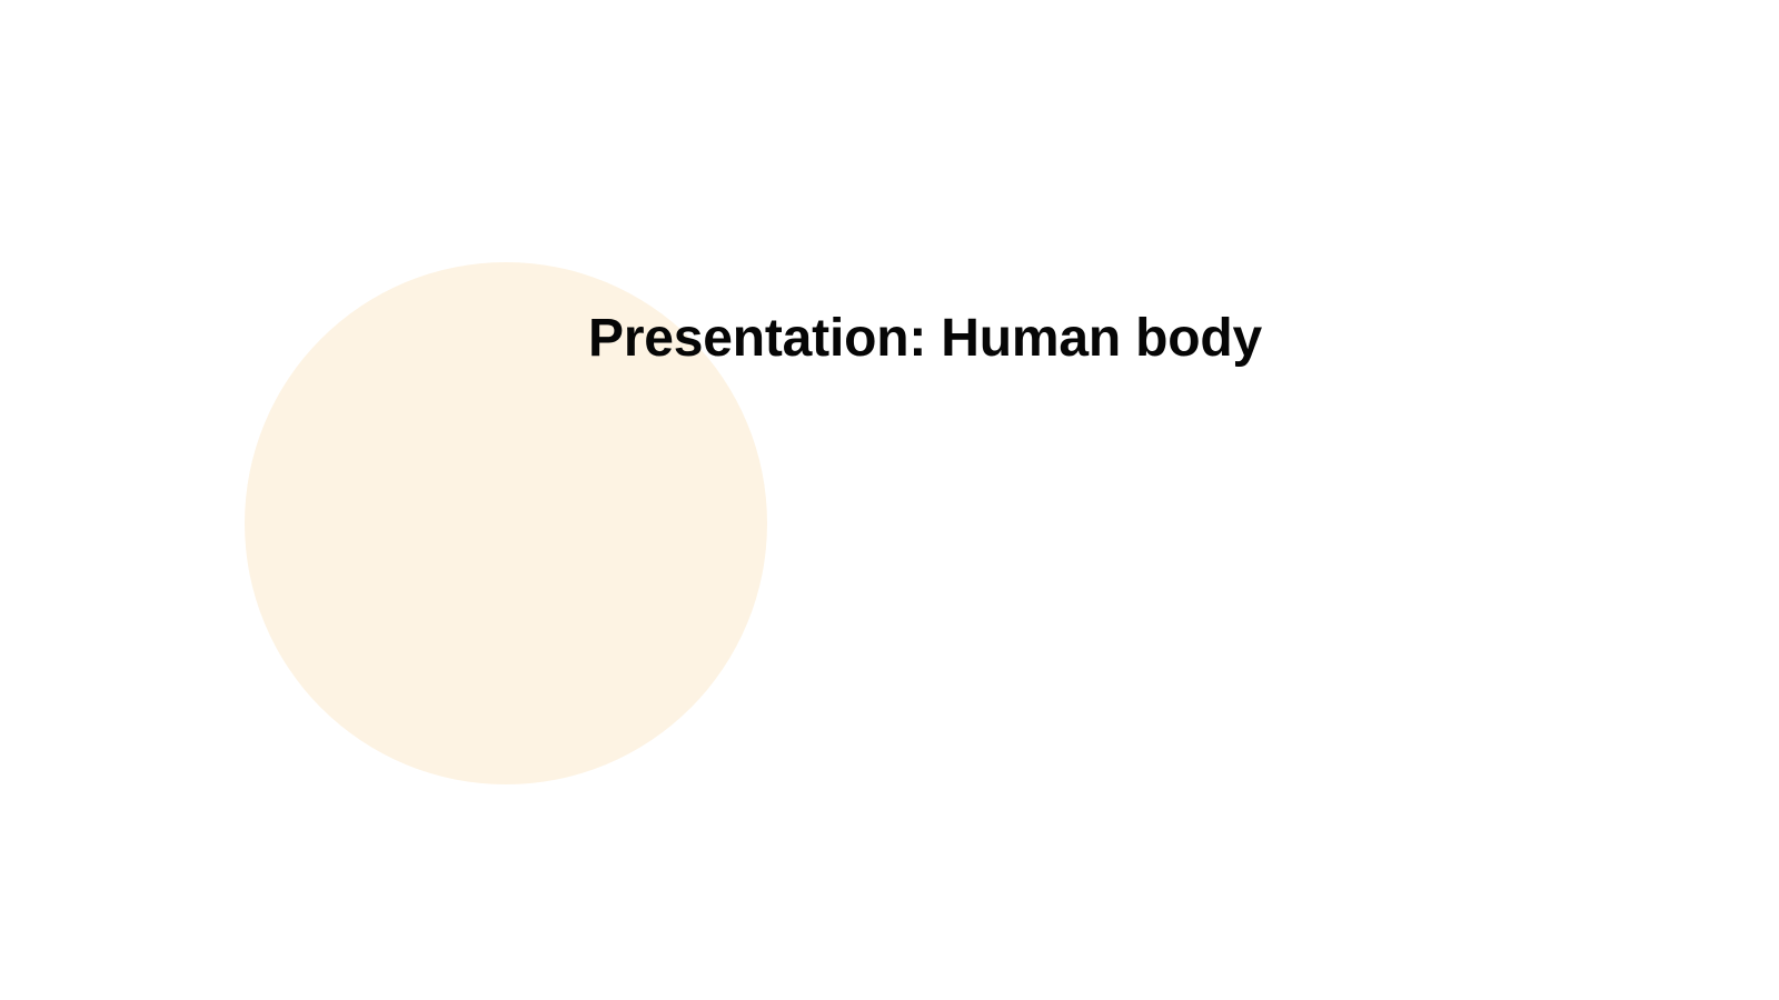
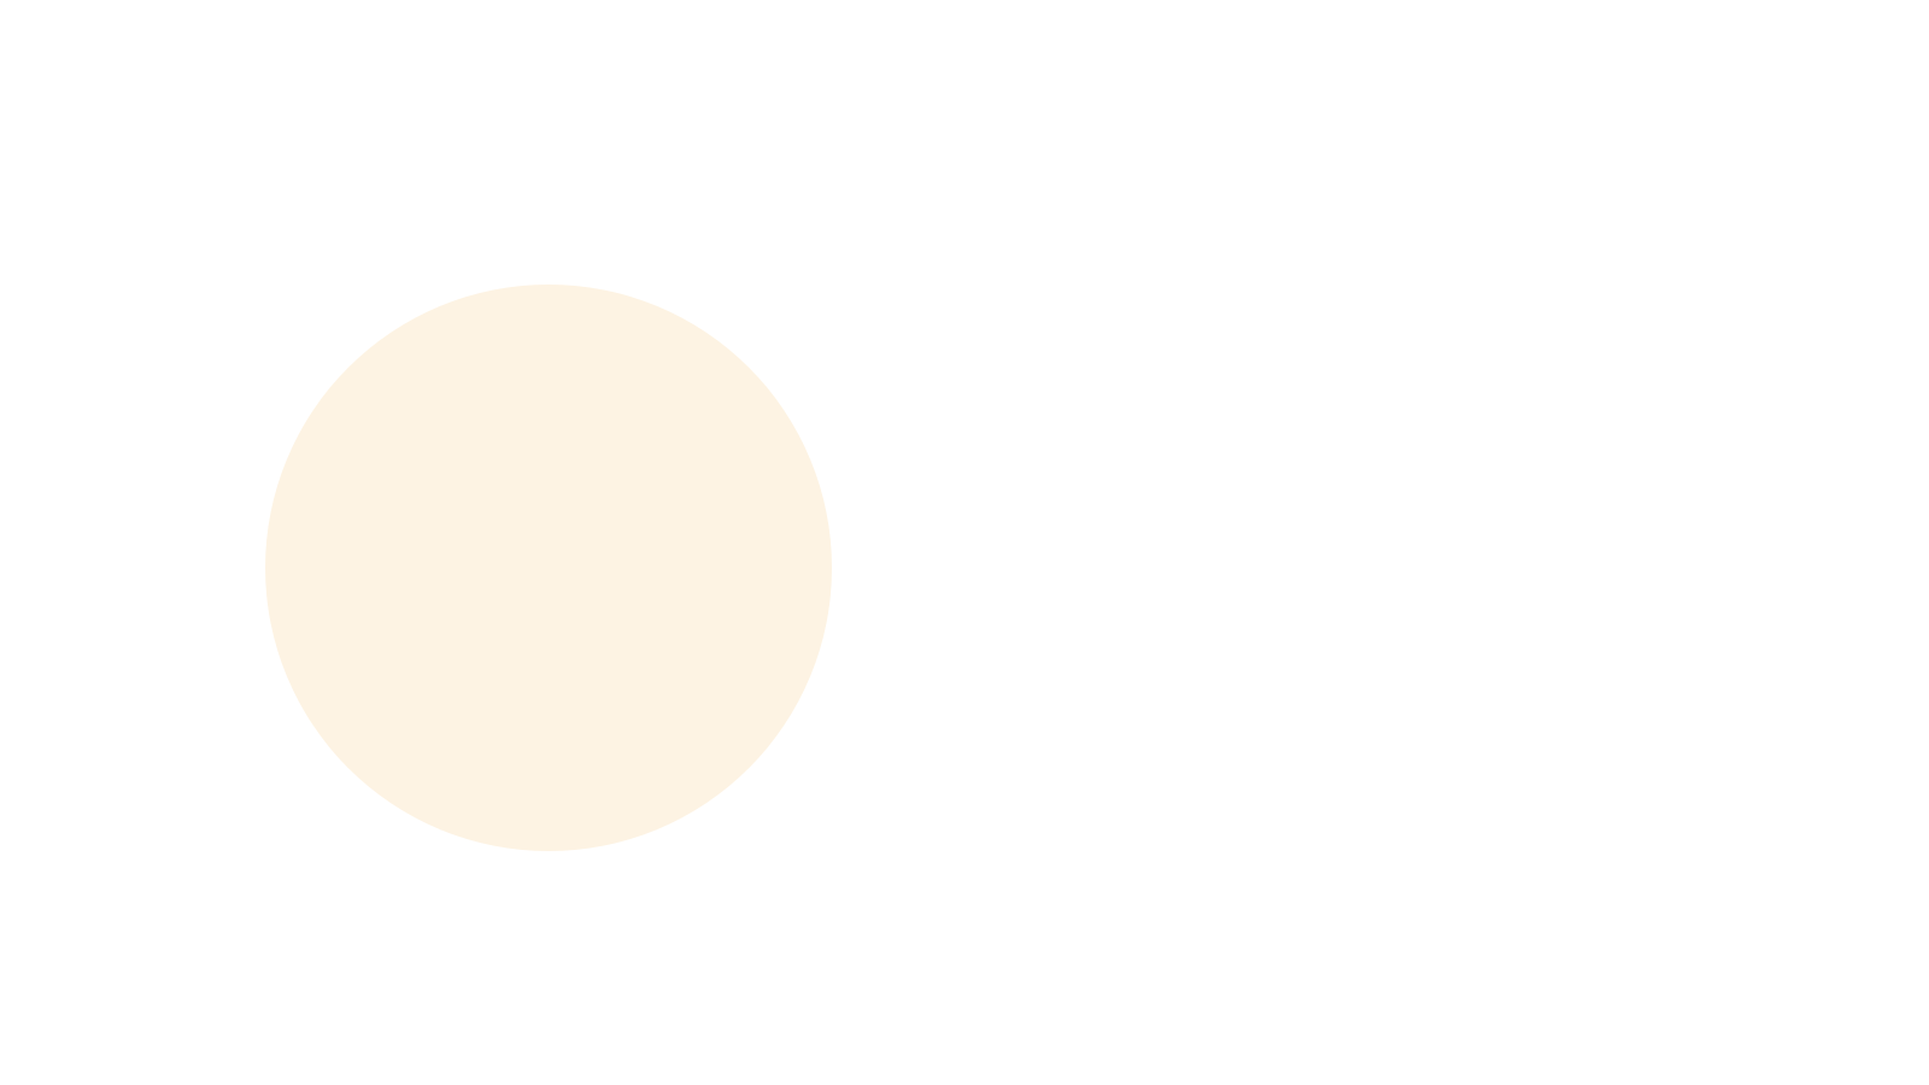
- Presentation: Human body
